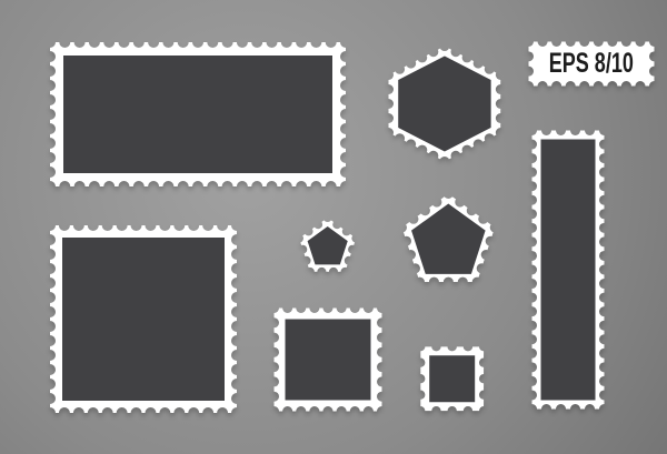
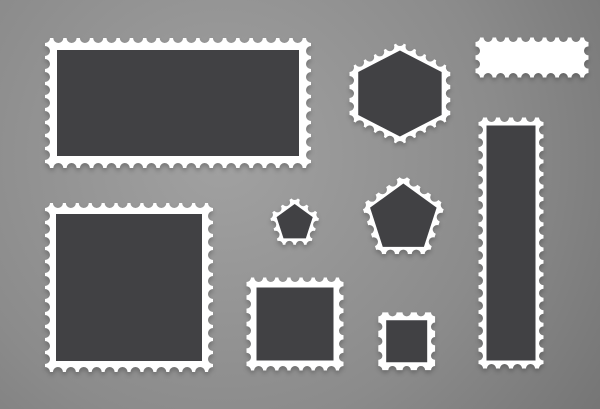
- EPS 8/10
